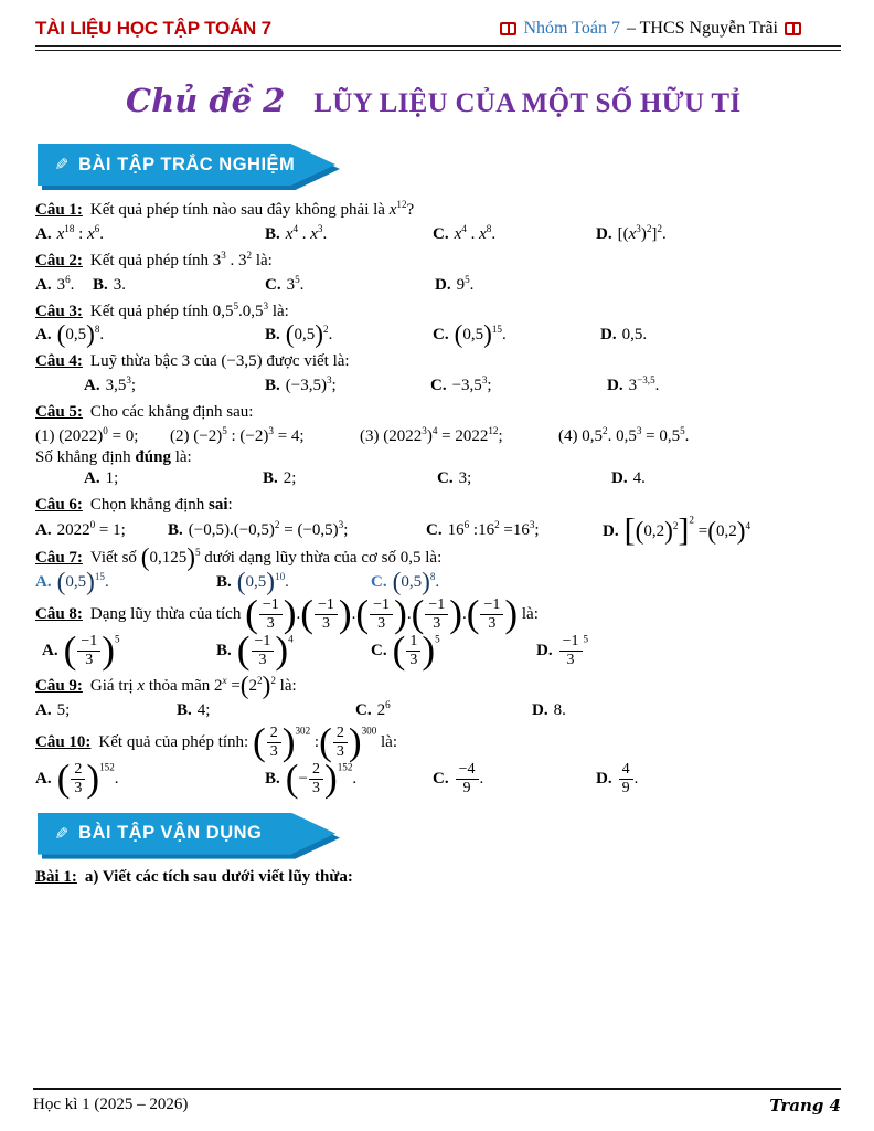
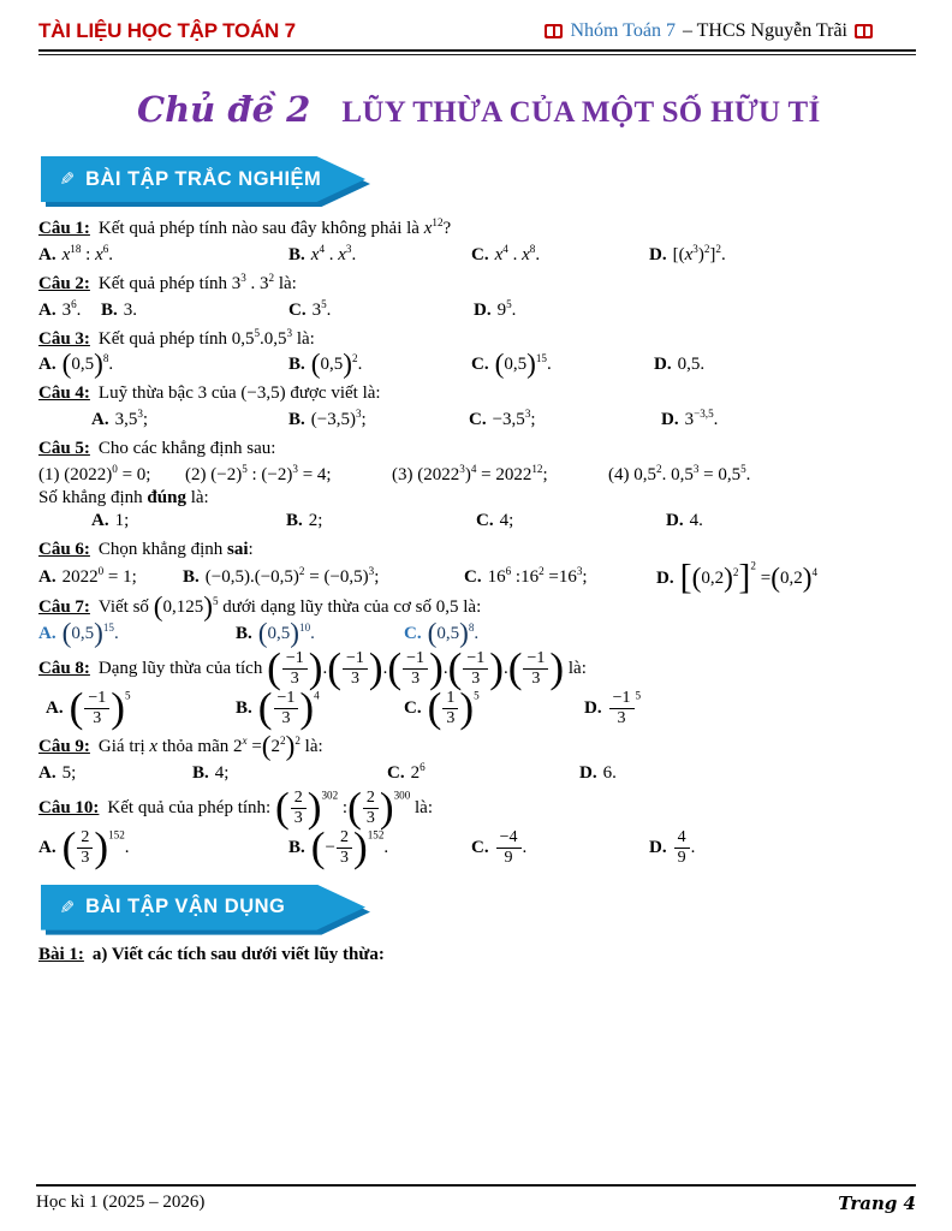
  TÀI LIỆU HỌC TẬP TOÁN 7
  Nhóm Toán 7
  – THCS Nguyễn Trãi
  Chủ đề 2
- LŨY LIỆU CỦA MỘT SỐ HỮU TỈ
+ LŨY THỪA CỦA MỘT SỐ HỮU TỈ
  BÀI TẬP TRẮC NGHIỆM
  Câu 1: Kết quả phép tính nào sau đây không phải là x12?
  A. x18 : x6.
  B. x4 . x3.
  C. x4 . x8.
  D. [(x3)2]2.
  Câu 2: Kết quả phép tính 33 . 32 là:
  A. 36.
  B. 3.
  C. 35.
  D. 95.
  Câu 3: Kết quả phép tính 0,55.0,53 là:
  A. (0,5)8.
  B. (0,5)2.
  C. (0,5)15.
  D. 0,5.
  Câu 4: Luỹ thừa bậc 3 của (−3,5) được viết là:
  A. 3,53;
  B. (−3,5)3;
  C. −3,53;
  D. 3−3,5.
  Câu 5: Cho các khẳng định sau:
  (1) (2022)0 = 0;
  (2) (−2)5 : (−2)3 = 4;
  (3) (20223)4 = 202212;
  (4) 0,52. 0,53 = 0,55.
  Số khẳng định đúng là:
  A. 1;
  B. 2;
- C. 3;
+ C. 4;
  D. 4.
  Câu 6: Chọn khẳng định sai:
  A. 20220 = 1;
  B. (−0,5).(−0,5)2 = (−0,5)3;
  C. 166 :162 =163;
  D. [(0,2)2]2 =(0,2)4
  Câu 7: Viết số (0,125)5 dưới dạng lũy thừa của cơ số 0,5 là:
  A. (0,5)15.
  B. (0,5)10.
  C. (0,5)8.
  Câu 8: Dạng lũy thừa của tích (
  −1
  3
  ).(
  −1
  3
  ).(
  −1
  3
  ).(
  −1
  3
  ).(
  −1
  3
  ) là:
  A. (
  −1
  3
  )5
  B. (
  −1
  3
  )4
  C. (
  1
  3
  )5
  D.
  −1
  3
  5
  Câu 9: Giá trị x thỏa mãn 2x =(22)2 là:
  A. 5;
  B. 4;
  C. 26
- D. 8.
+ D. 6.
  Câu 10: Kết quả của phép tính: (
  2
  3
  )302 :(
  2
  3
  )300 là:
  A. (
  2
  3
  )152.
  B. (−
  2
  3
  )152.
  C.
  −4
  9
  .
  D.
  4
  9
  .
  BÀI TẬP VẬN DỤNG
  Bài 1: a) Viết các tích sau dưới viết lũy thừa:
  Học kì 1 (2025 – 2026)
  Trang 4
